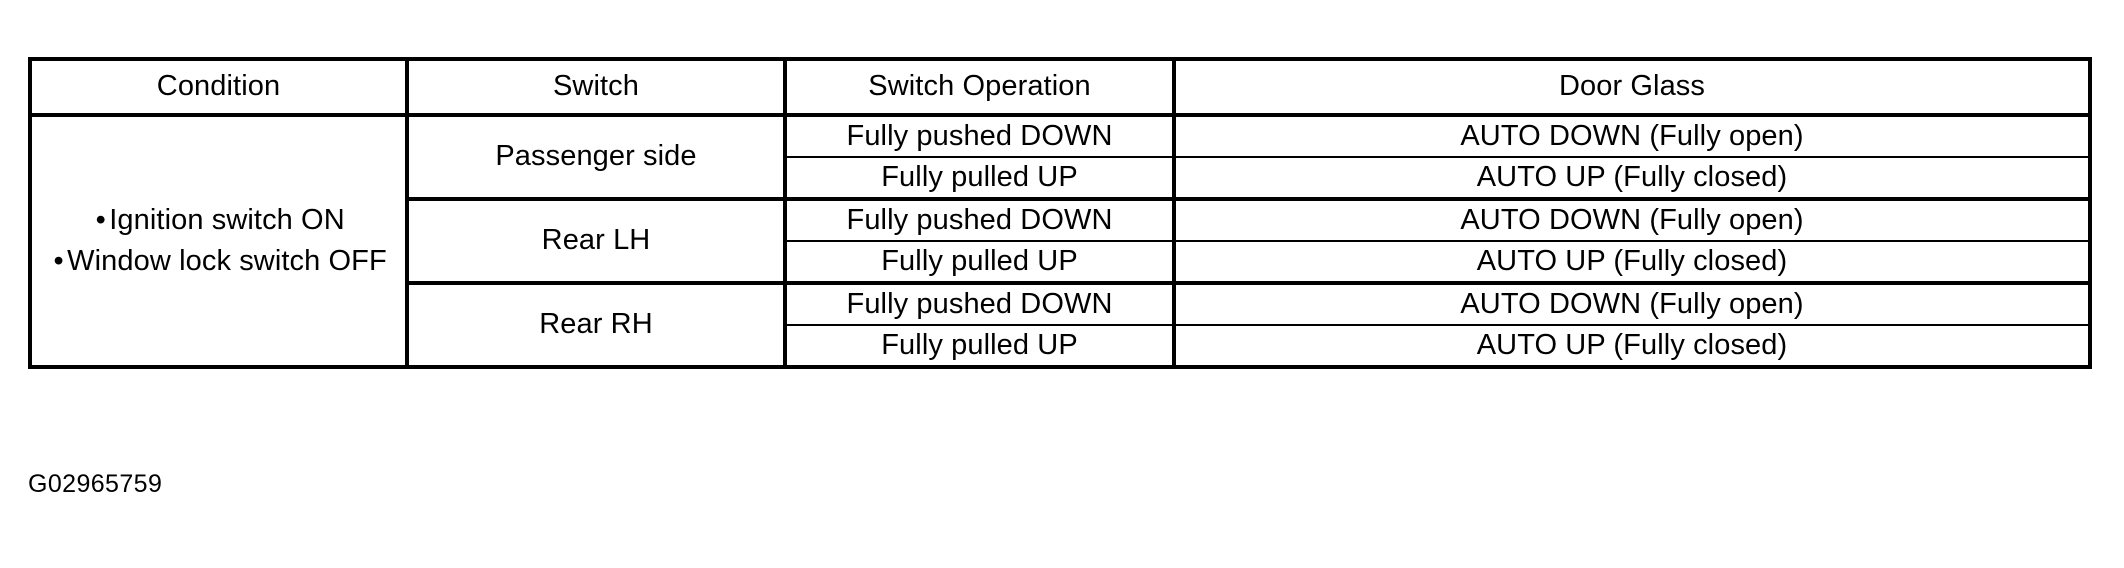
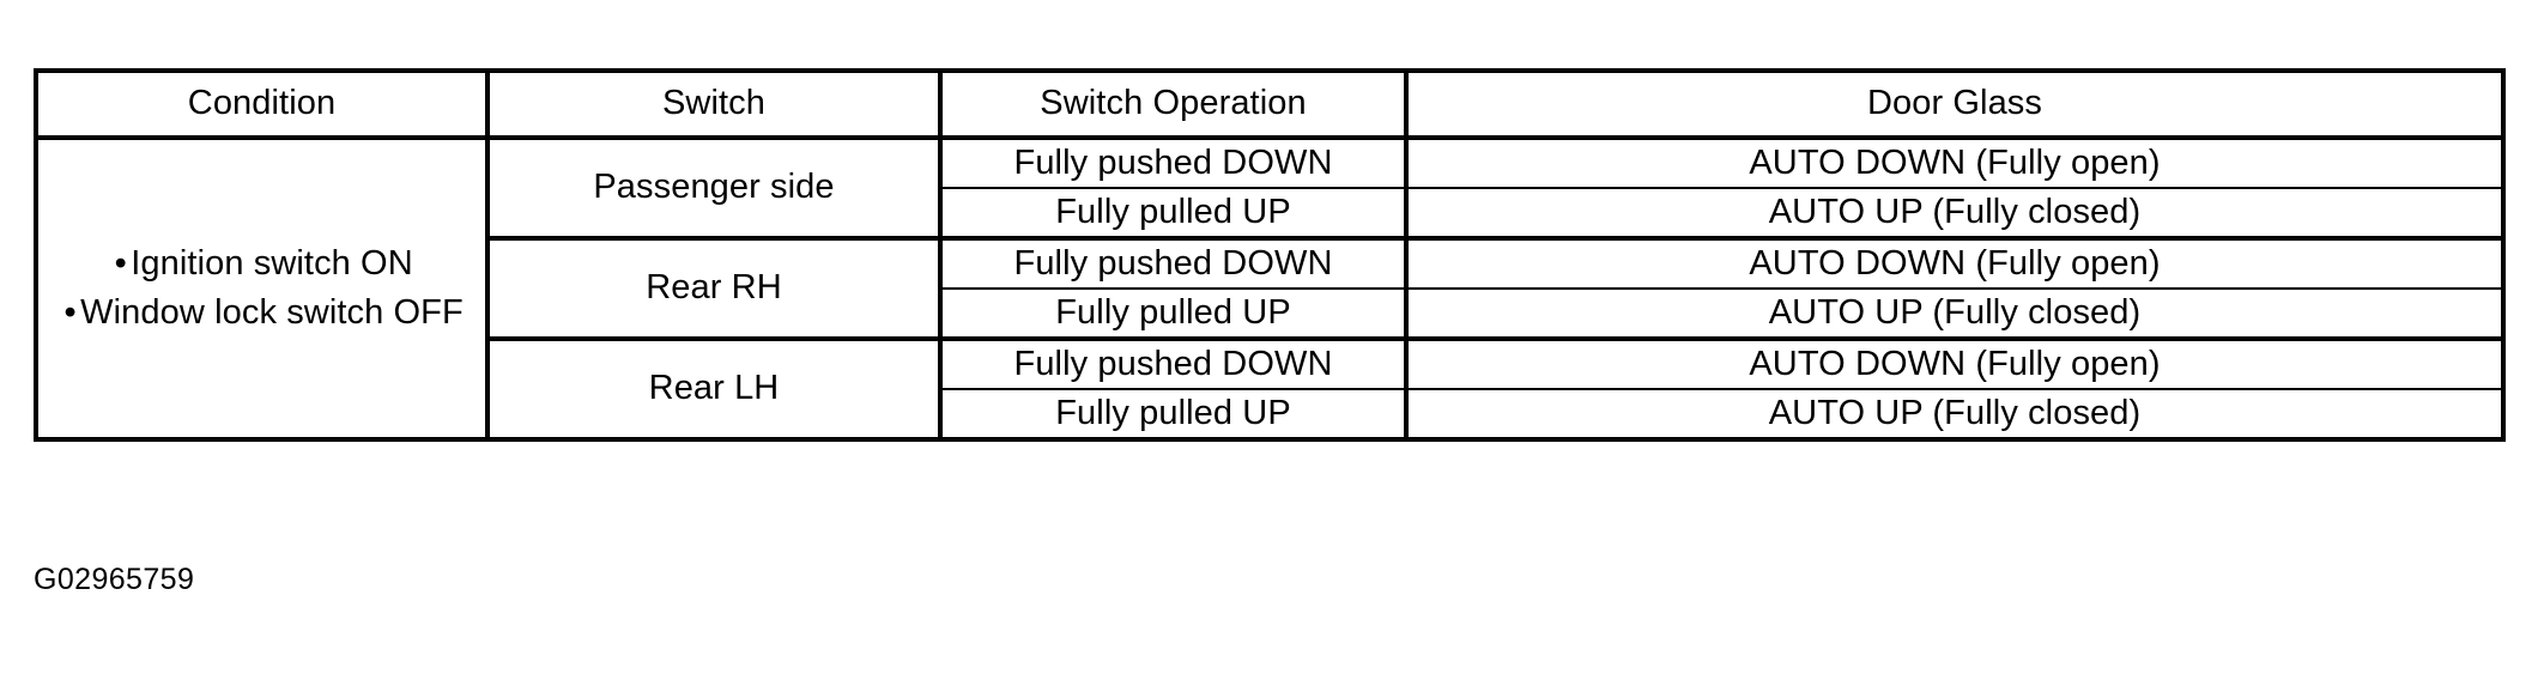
  Condition	Switch	Switch Operation	Door Glass
  •Ignition switch ON •Window lock switch OFF	Passenger side	Fully pushed DOWN	AUTO DOWN (Fully open)
  Fully pulled UP	AUTO UP (Fully closed)
- Rear LH	Fully pushed DOWN	AUTO DOWN (Fully open)
+ Rear RH	Fully pushed DOWN	AUTO DOWN (Fully open)
  Fully pulled UP	AUTO UP (Fully closed)
- Rear RH	Fully pushed DOWN	AUTO DOWN (Fully open)
+ Rear LH	Fully pushed DOWN	AUTO DOWN (Fully open)
  Fully pulled UP	AUTO UP (Fully closed)
  G02965759
